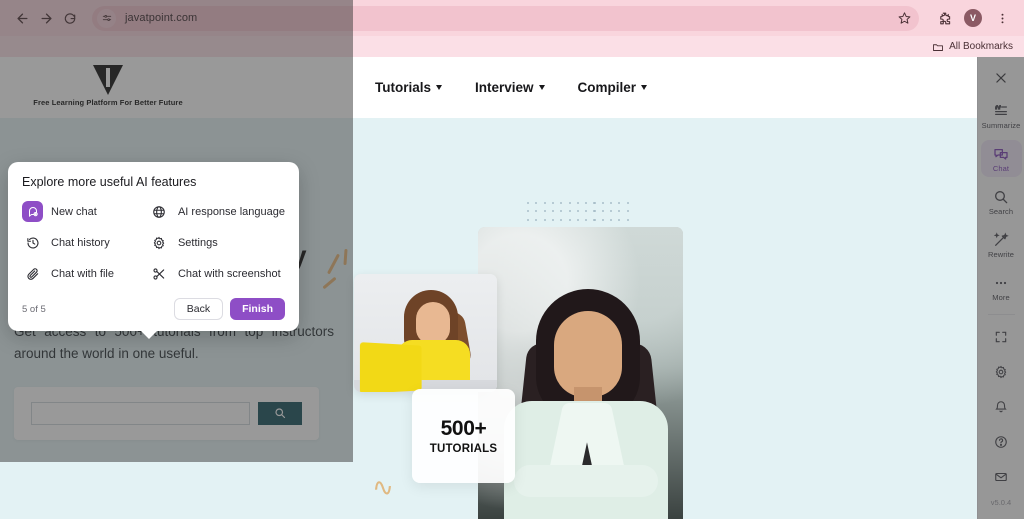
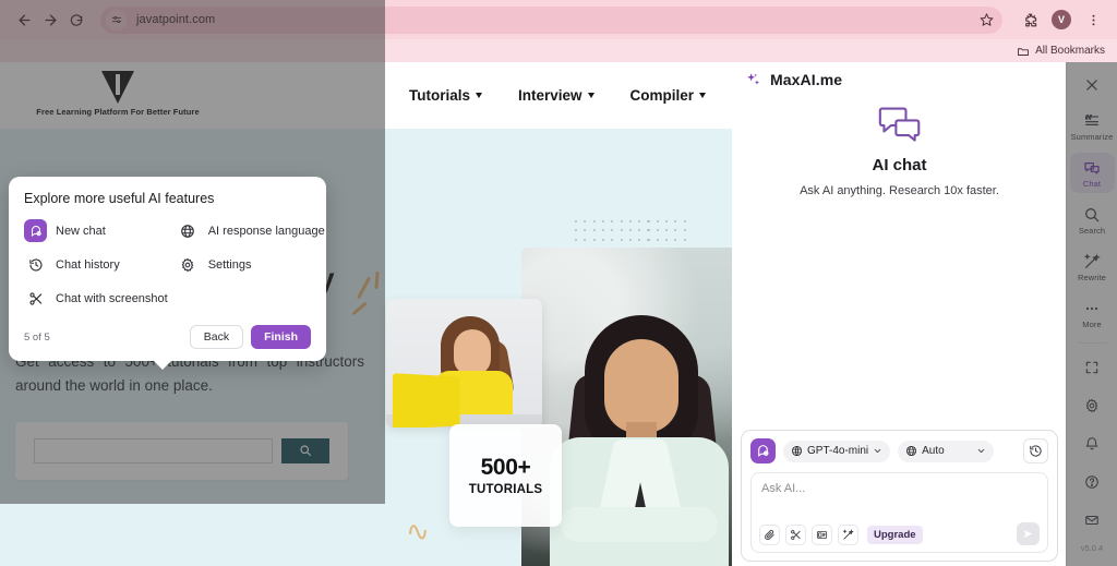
  javatpoint.com
  V
  All Bookmarks
  Free Learning Platform For Better Future
  Tutorials
  Interview
  Compiler
  500+
  TUTORIALS
- Get access to 500+ tutorials from top instructors around the world in one useful.
+ Get access to 500+ tutorials from top instructors around the world in one place.
+ MaxAI.me
+ AI chat
+ Ask AI anything. Research 10x faster.
+ GPT-4o-mini
+ Auto
+ Ask AI...
+ Upgrade
  Explore more useful AI features
  New chat
  AI response language
  Chat history
  Settings
- Chat with file
  Chat with screenshot
  5 of 5
  Back
  Finish
  Summarize
  Chat
  Search
  Rewrite
  More
  v5.0.4
